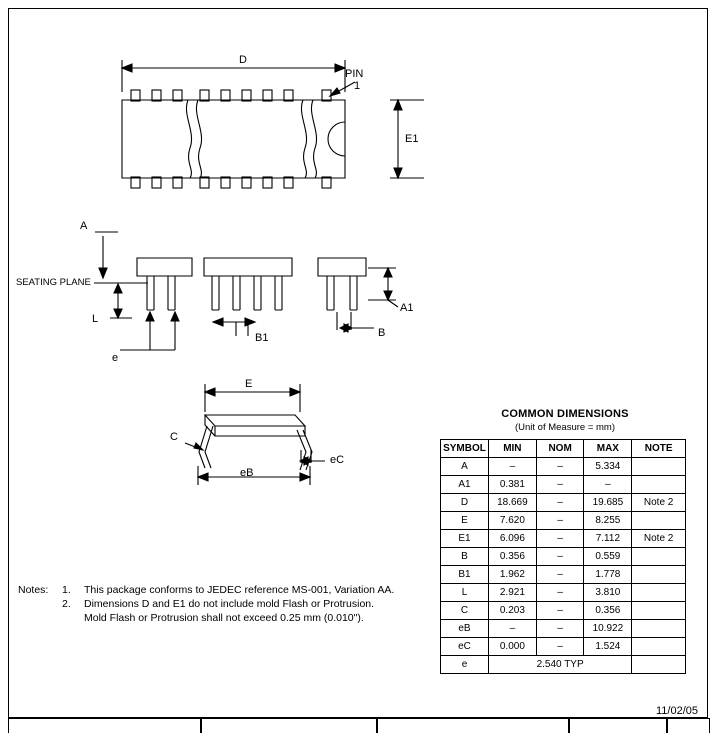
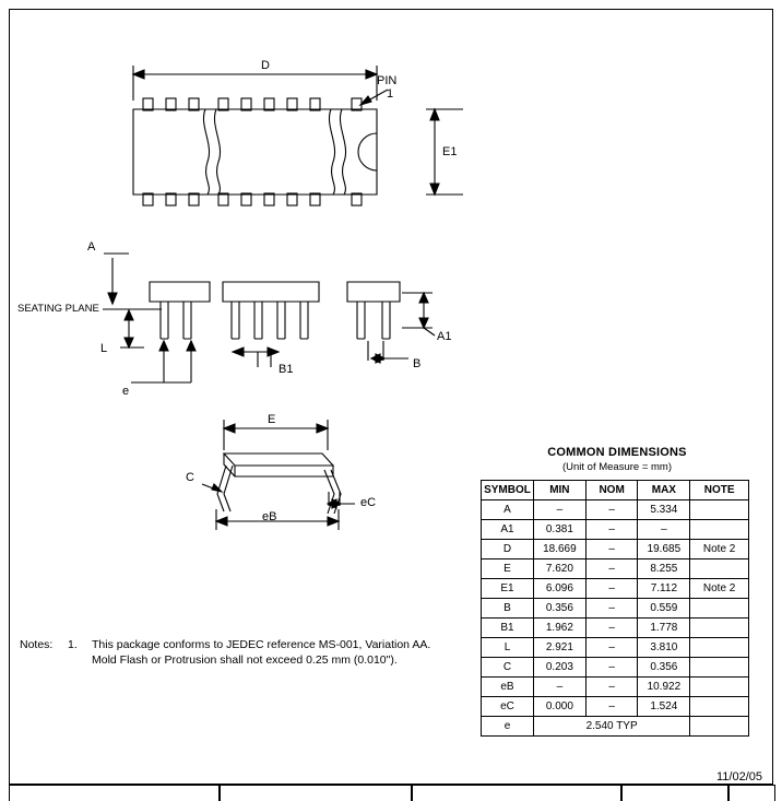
  D
  PIN
  1
  E1
  A
  SEATING PLANE
  A1
  L
  e
  B1
  B
  E
  C
  eB
  eC
  Notes:
  1.
  This package conforms to JEDEC reference MS-001, Variation AA.
- 2.
- Dimensions D and E1 do not include mold Flash or Protrusion.
  Mold Flash or Protrusion shall not exceed 0.25 mm (0.010").
  COMMON DIMENSIONS
  (Unit of Measure = mm)
  SYMBOL	MIN	NOM	MAX	NOTE
  A	–	–	5.334
  A1	0.381	–	–
  D	18.669	–	19.685	Note 2
  E	7.620	–	8.255
  E1	6.096	–	7.112	Note 2
  B	0.356	–	0.559
  B1	1.962	–	1.778
  L	2.921	–	3.810
  C	0.203	–	0.356
  eB	–	–	10.922
  eC	0.000	–	1.524
  e	2.540 TYP
  11/02/05
